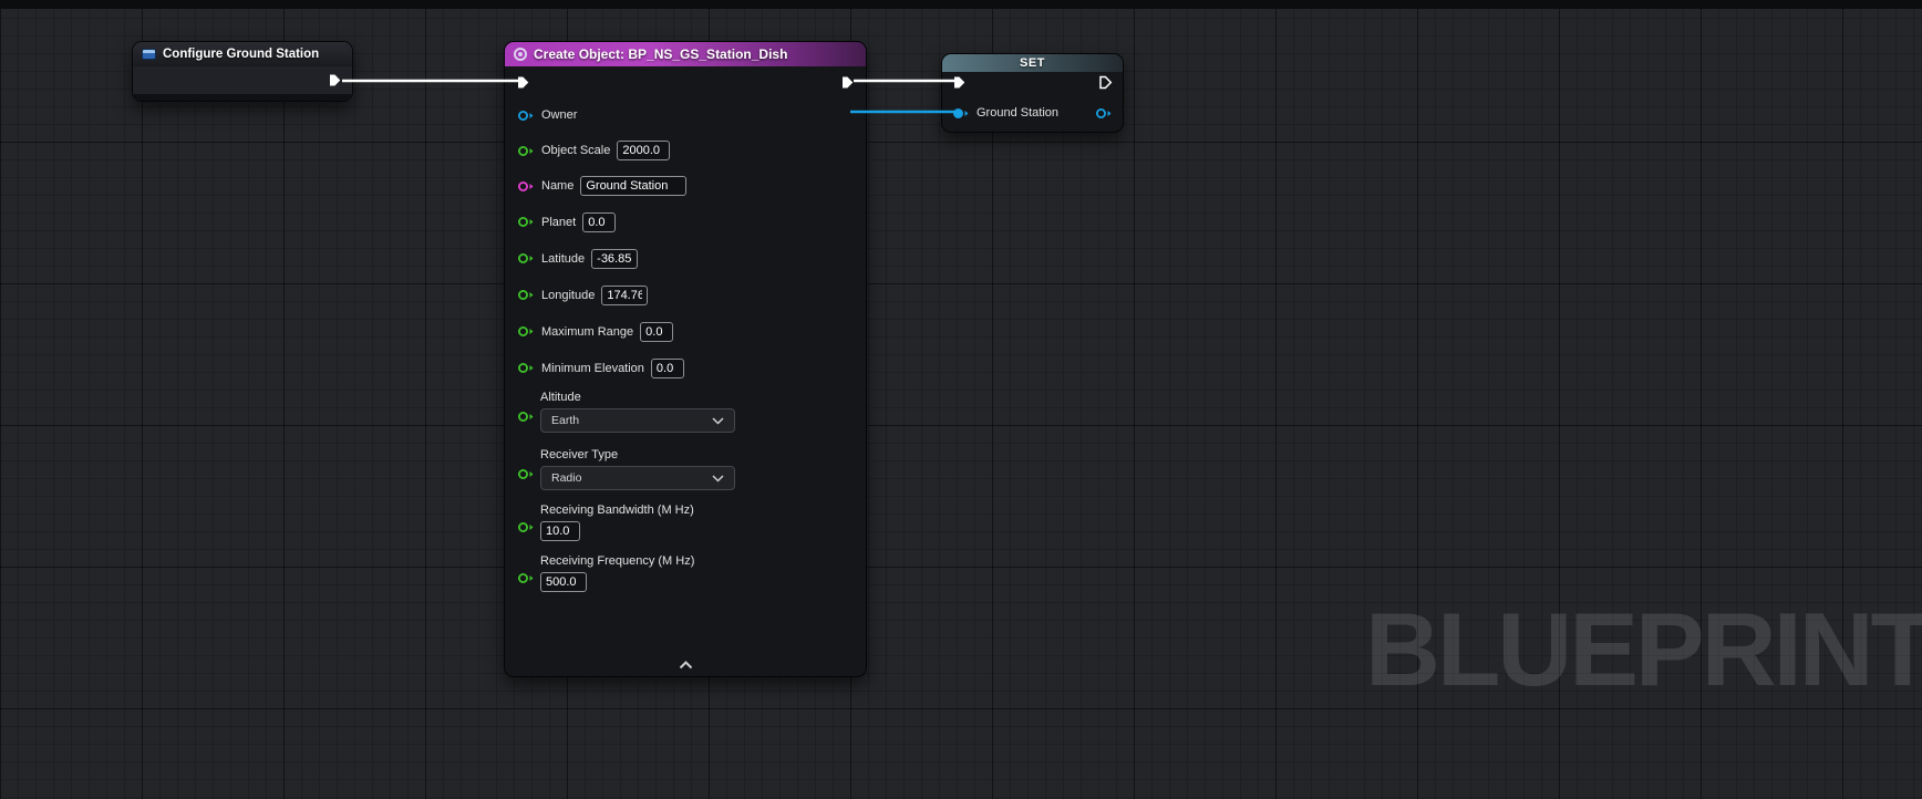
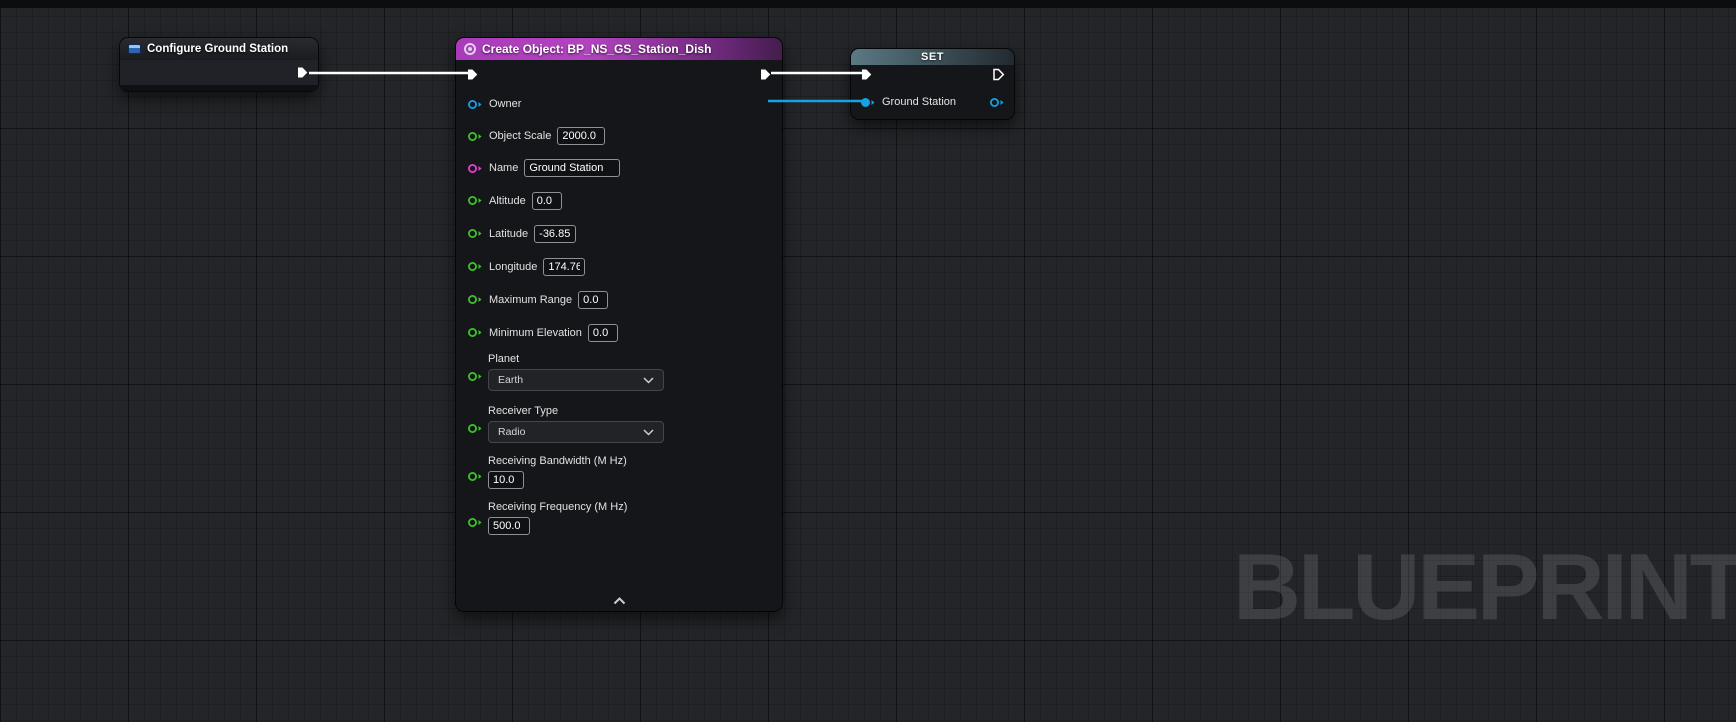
  Configure Ground Station
  Create Object: BP_NS_GS_Station_Dish
  Owner
  Object Scale
  2000.0
  Name
  Ground Station
- Planet
+ Altitude
  0.0
  Latitude
  -36.85
  Longitude
  174.76
  Maximum Range
  0.0
  Minimum Elevation
  0.0
- Altitude
+ Planet
  Earth
  Receiver Type
  Radio
  Receiving Bandwidth (M Hz)
  10.0
  Receiving Frequency (M Hz)
  500.0
  SET
  Ground Station
  BLUEPRINT
